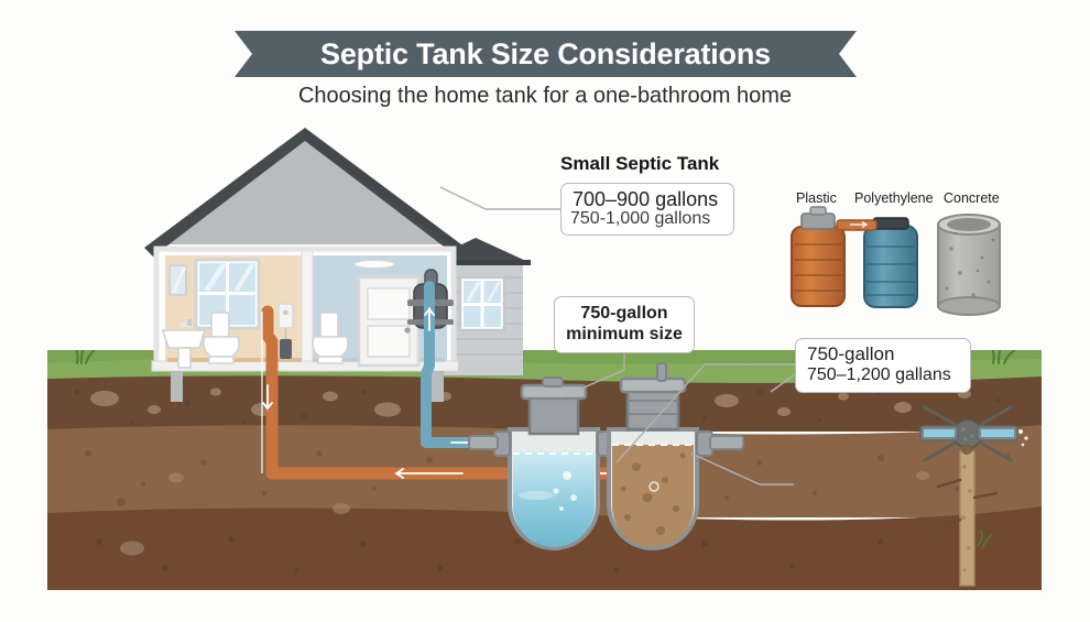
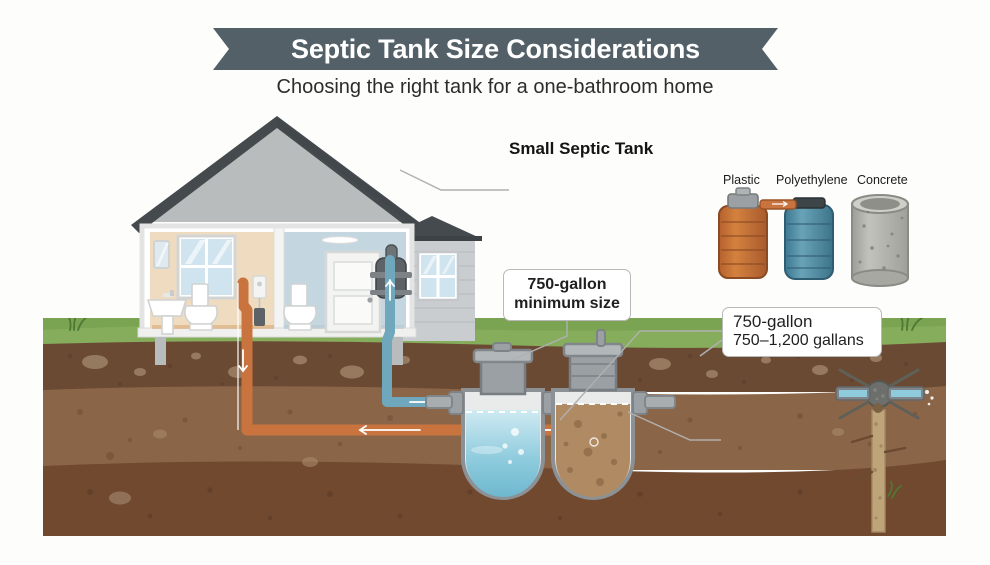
  Septic Tank Size Considerations
- Choosing the home tank for a one-bathroom home
+ Choosing the right tank for a one-bathroom home
  Small Septic Tank
- 700–900 gallons
- 750-1,000 gallons
  750-gallon
  minimum size
  750-gallon
  750–1,200 gallans
  Plastic
  Polyethylene
  Concrete
